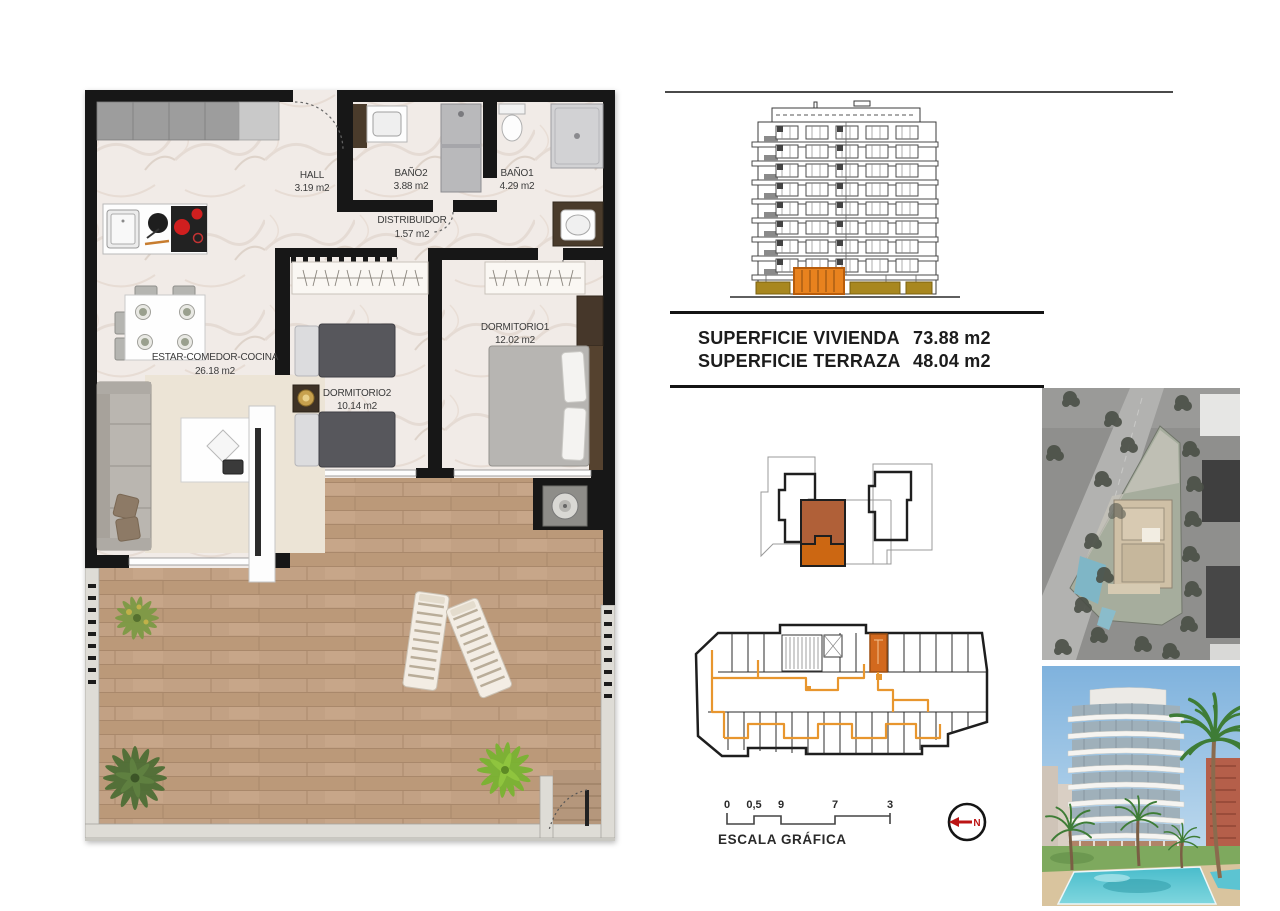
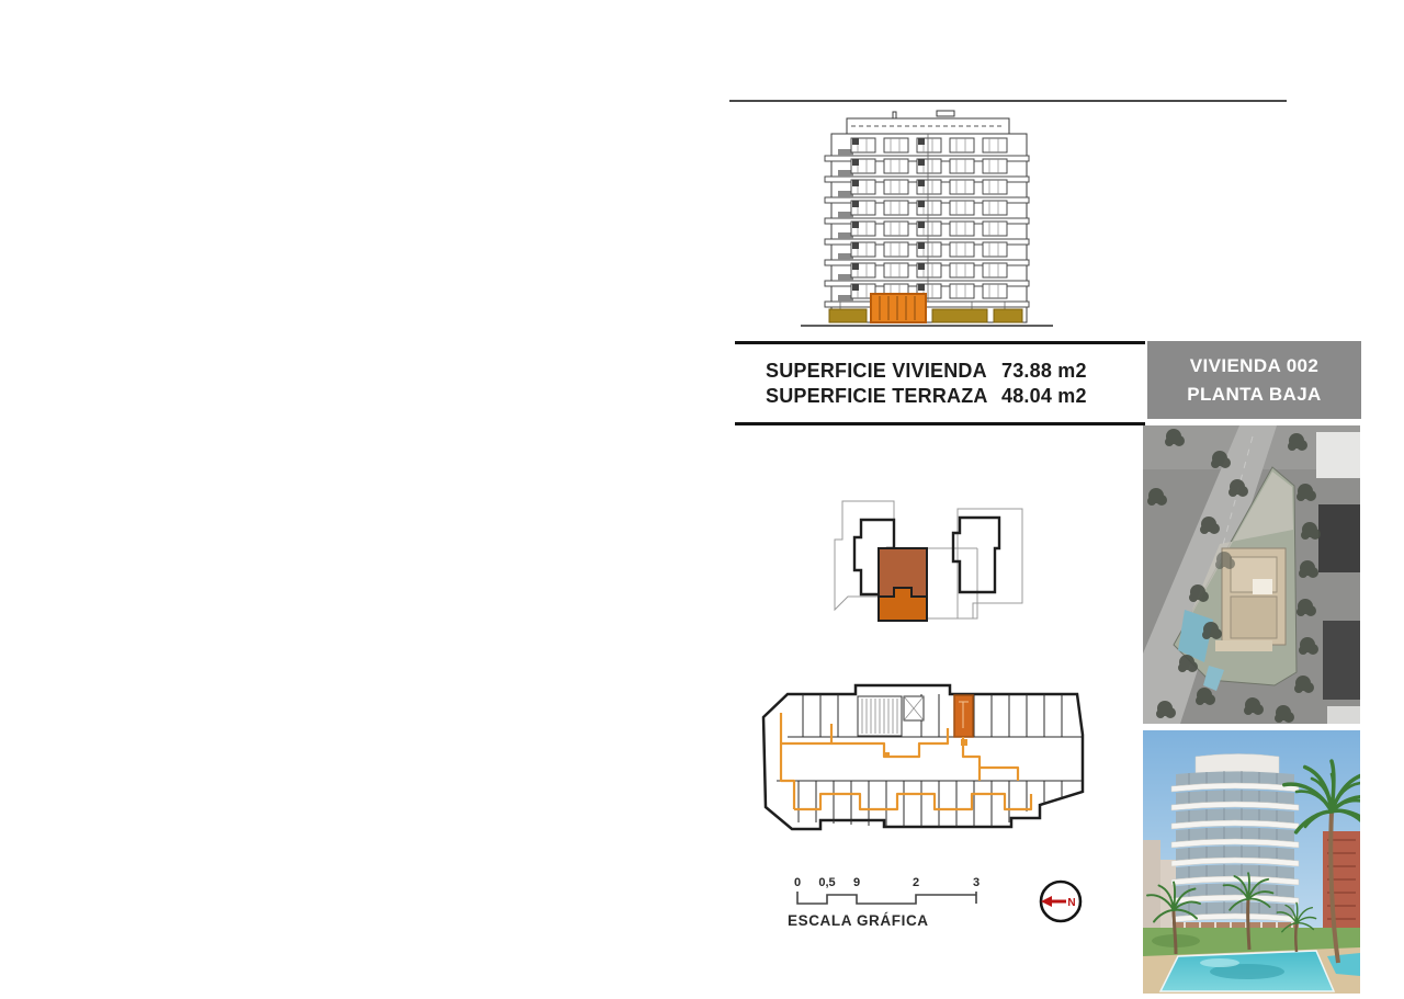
- HALL
- 3.19 m2
- BAÑO2
- 3.88 m2
- BAÑO1
- 4.29 m2
- DISTRIBUIDOR
- 1.57 m2
- ESTAR-COMEDOR-COCINA
- 26.18 m2
- DORMITORIO2
- 10.14 m2
- DORMITORIO1
- 12.02 m2
  SUPERFICIE VIVIENDA
  73.88 m2
  SUPERFICIE TERRAZA
  48.04 m2
+ VIVIENDA 002
+ PLANTA BAJA
  0
  0,5
  9
- 7
+ 2
  3
  ESCALA GRÁFICA
  N
